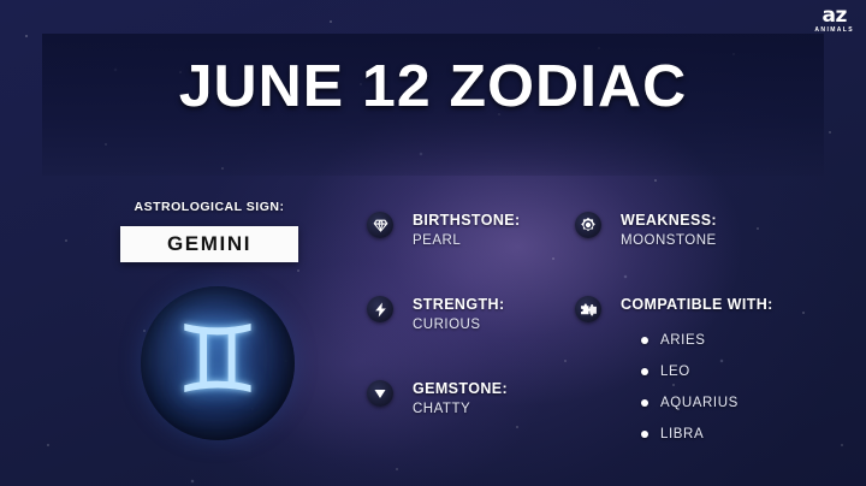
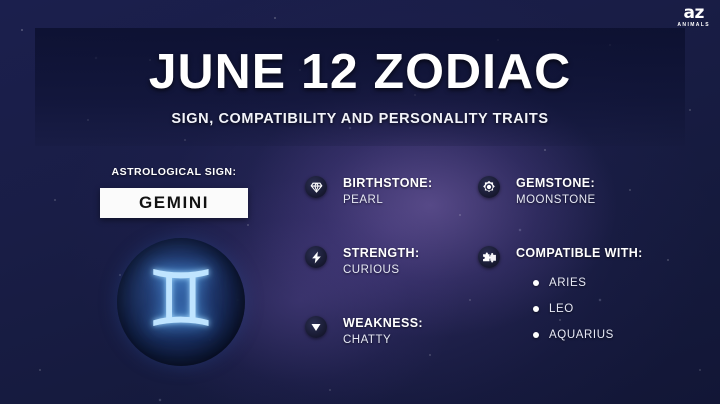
  az
  JUNE 12 ZODIAC
+ SIGN, COMPATIBILITY AND PERSONALITY TRAITS
  ASTROLOGICAL SIGN:
  GEMINI
  ♊
  BIRTHSTONE:
  PEARL
  STRENGTH:
  CURIOUS
- GEMSTONE:
+ WEAKNESS:
  CHATTY
- WEAKNESS:
+ GEMSTONE:
  MOONSTONE
  COMPATIBLE WITH:
  ARIES
  LEO
  AQUARIUS
- LIBRA
